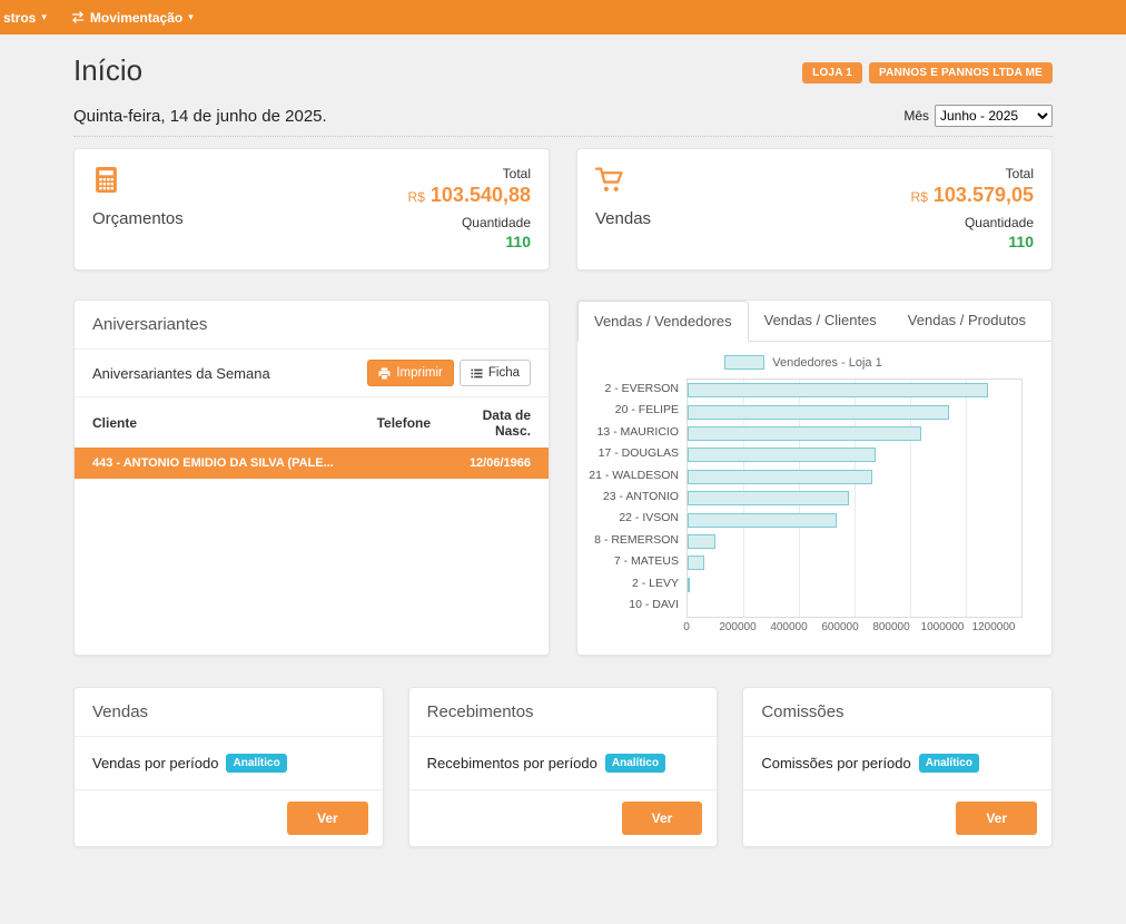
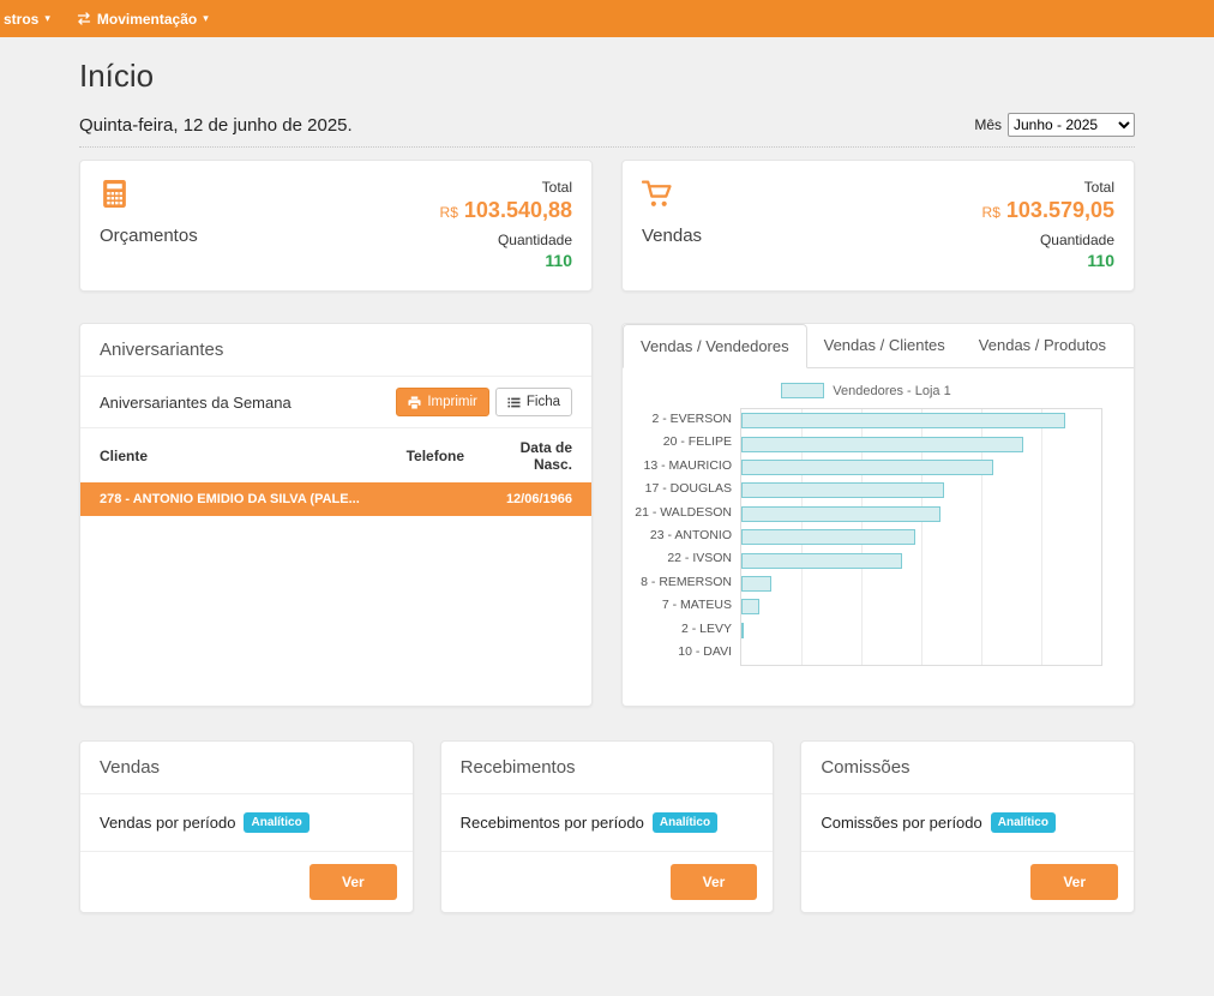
  stros
  ▾
  Movimentação
  ▾
  Início
- LOJA 1
- PANNOS E PANNOS LTDA ME
- Quinta-feira, 14 de junho de 2025.
+ Quinta-feira, 12 de junho de 2025.
  Mês
  Junho - 2025
  Orçamentos
  Total
  R$ 103.540,88
  Quantidade
  110
  Vendas
  Total
  R$ 103.579,05
  Quantidade
  110
  Aniversariantes
  Aniversariantes da Semana
  Imprimir
  Ficha
  Cliente	Telefone	Data de Nasc.
- 443 - ANTONIO EMIDIO DA SILVA (PALE...		12/06/1966
+ 278 - ANTONIO EMIDIO DA SILVA (PALE...		12/06/1966
  Vendas / Vendedores
  Vendas / Clientes
  Vendas / Produtos
  Vendedores - Loja 1
  2 - EVERSON
  20 - FELIPE
  13 - MAURICIO
  17 - DOUGLAS
  21 - WALDESON
  23 - ANTONIO
  22 - IVSON
  8 - REMERSON
  7 - MATEUS
  2 - LEVY
  10 - DAVI
- 0
- 200000
- 400000
- 600000
- 800000
- 1000000
- 1200000
  Vendas
  Vendas por período
  Analítico
  Ver
  Recebimentos
  Recebimentos por período
  Analítico
  Ver
  Comissões
  Comissões por período
  Analítico
  Ver
